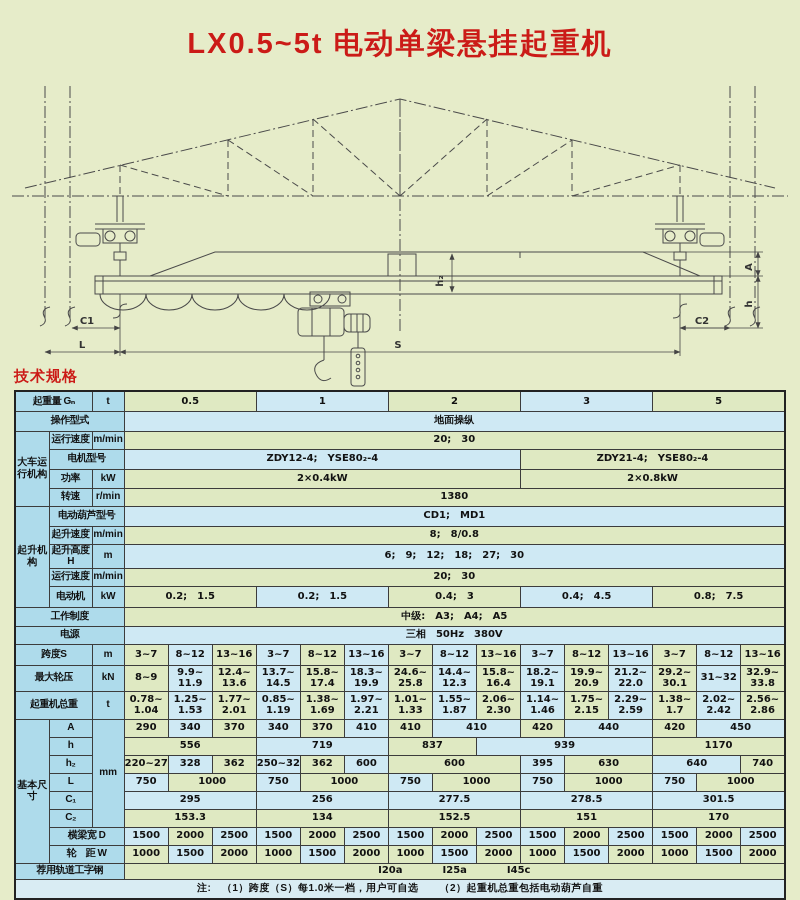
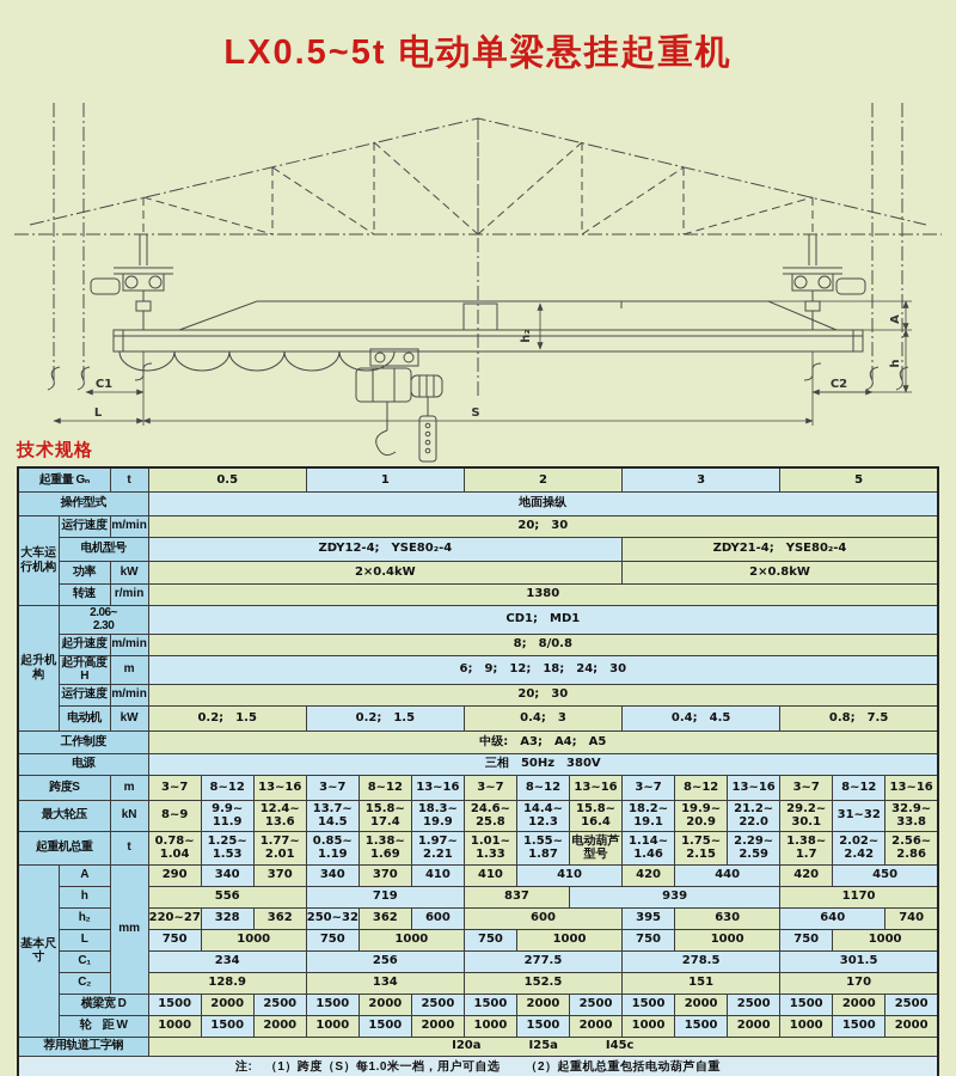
  LX0.5~5t 电动单梁悬挂起重机
  C1
  C2
  L
  S
  技术规格
  起重量 Gₙ	t	0.5	1	2	3	5
  操作型式	地面操纵
  大车运行机构	运行速度	m/min	20; 30
  电机型号	ZDY12-4; YSE80₂-4	ZDY21-4; YSE80₂-4
  功率	kW	2×0.4kW	2×0.8kW
  转速	r/min	1380
- 起升机构	电动葫芦型号	CD1; MD1
+ 起升机构	2.06~ 2.30	CD1; MD1
  起升速度	m/min	8; 8/0.8
- 起升高度H	m	6; 9; 12; 18; 27; 30
+ 起升高度H	m	6; 9; 12; 18; 24; 30
  运行速度	m/min	20; 30
  电动机	kW	0.2; 1.5	0.2; 1.5	0.4; 3	0.4; 4.5	0.8; 7.5
  工作制度	中级: A3; A4; A5
  电源	三相 50Hz 380V
  跨度S	m	3~7	8~12	13~16	3~7	8~12	13~16	3~7	8~12	13~16	3~7	8~12	13~16	3~7	8~12	13~16
  最大轮压	kN	8~9	9.9~ 11.9	12.4~ 13.6	13.7~ 14.5	15.8~ 17.4	18.3~ 19.9	24.6~ 25.8	14.4~ 12.3	15.8~ 16.4	18.2~ 19.1	19.9~ 20.9	21.2~ 22.0	29.2~ 30.1	31~32	32.9~ 33.8
- 起重机总重	t	0.78~ 1.04	1.25~ 1.53	1.77~ 2.01	0.85~ 1.19	1.38~ 1.69	1.97~ 2.21	1.01~ 1.33	1.55~ 1.87	2.06~ 2.30	1.14~ 1.46	1.75~ 2.15	2.29~ 2.59	1.38~ 1.7	2.02~ 2.42	2.56~ 2.86
+ 起重机总重	t	0.78~ 1.04	1.25~ 1.53	1.77~ 2.01	0.85~ 1.19	1.38~ 1.69	1.97~ 2.21	1.01~ 1.33	1.55~ 1.87	电动葫芦型号	1.14~ 1.46	1.75~ 2.15	2.29~ 2.59	1.38~ 1.7	2.02~ 2.42	2.56~ 2.86
  基本尺寸	A	mm	290	340	370	340	370	410	410	410	420	440	420	450
  h	556	719	837	939	1170
  h₂	220~27	328	362	250~32	362	600	600	395	630	640	740
  L	750	1000	750	1000	750	1000	750	1000	750	1000
- C₁	295	256	277.5	278.5	301.5
+ C₁	234	256	277.5	278.5	301.5
- C₂	153.3	134	152.5	151	170
+ C₂	128.9	134	152.5	151	170
  横梁宽 D	1500	2000	2500	1500	2000	2500	1500	2000	2500	1500	2000	2500	1500	2000	2500
  轮 距 W	1000	1500	2000	1000	1500	2000	1000	1500	2000	1000	1500	2000	1000	1500	2000
  荐用轨道工字钢	I20a I25a I45c
  注: （1）跨度（S）每1.0米一档，用户可自选 （2）起重机总重包括电动葫芦自重
